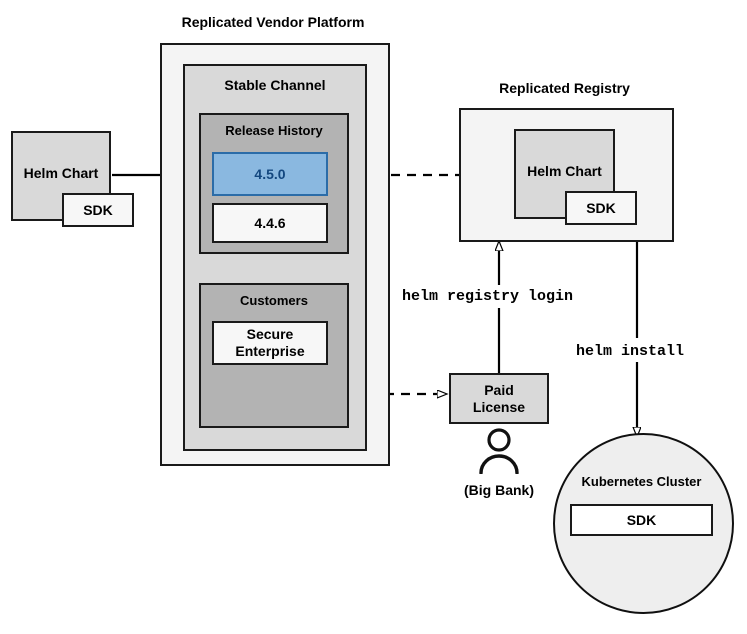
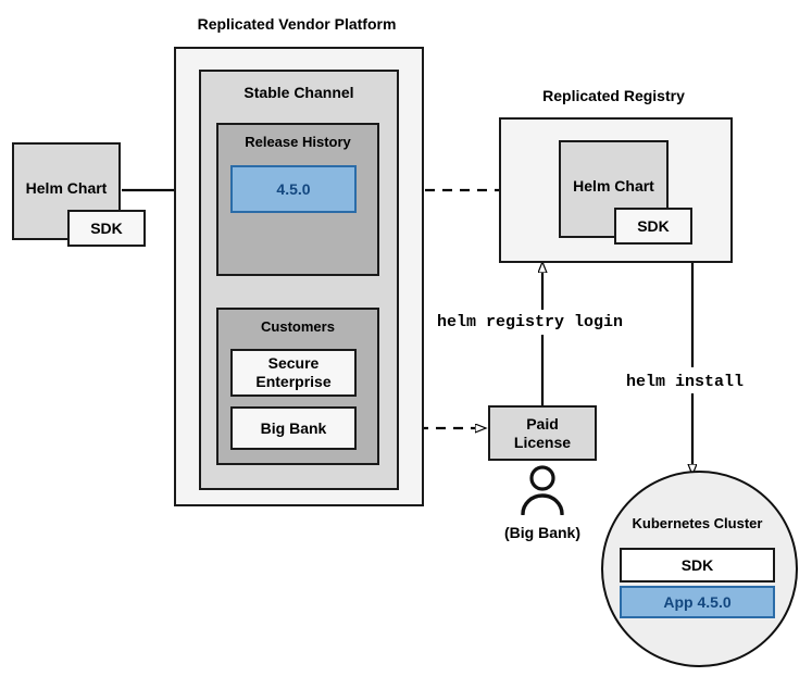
  Helm Chart
  SDK
  Replicated Vendor Platform
  Stable Channel
  Release History
  4.5.0
- 4.4.6
  Customers
  Secure
  Enterprise
+ Big Bank
  Replicated Registry
  Helm Chart
  SDK
  Paid
  License
  (Big Bank)
  helm registry login
  helm install
  Kubernetes Cluster
  SDK
+ App 4.5.0
